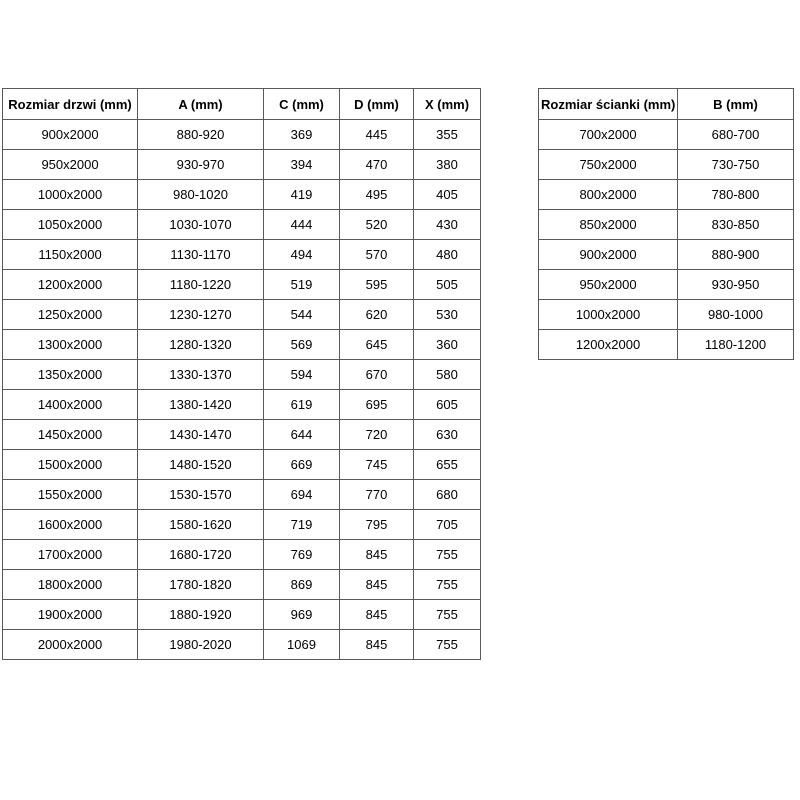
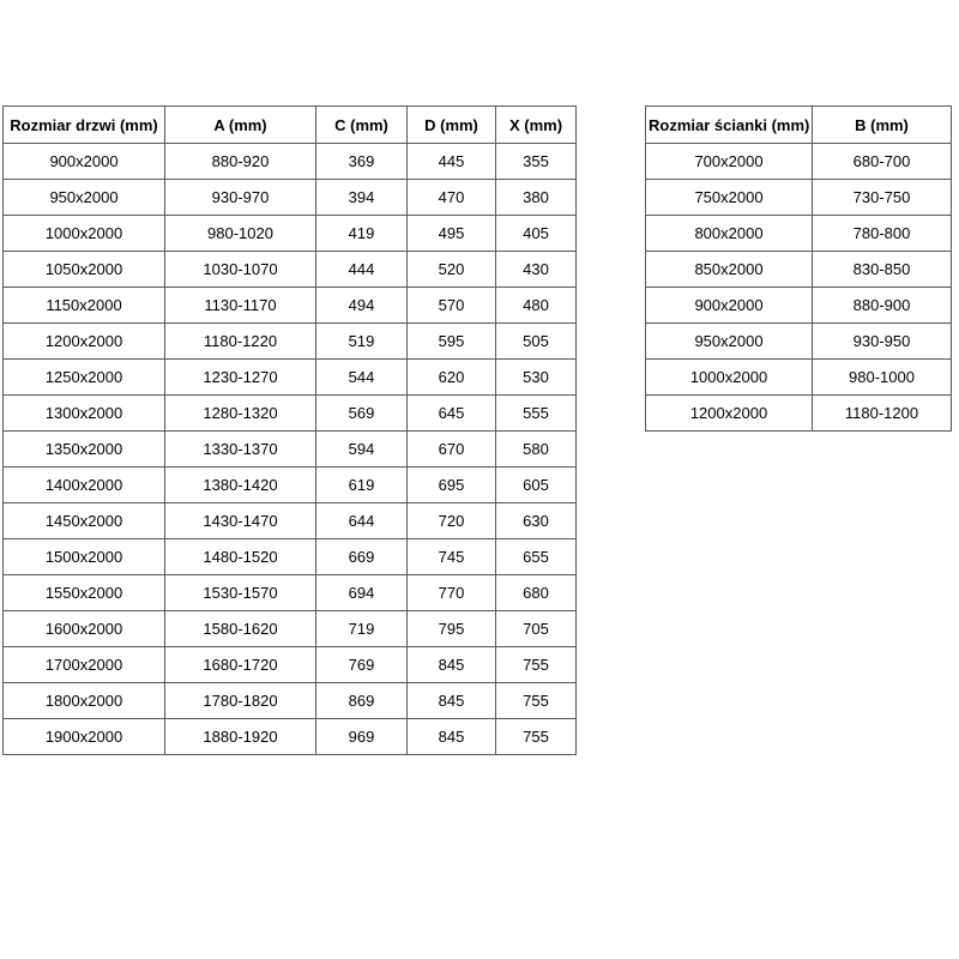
  Rozmiar drzwi (mm)	A (mm)	C (mm)	D (mm)	X (mm)
  900x2000	880-920	369	445	355
  950x2000	930-970	394	470	380
  1000x2000	980-1020	419	495	405
  1050x2000	1030-1070	444	520	430
  1150x2000	1130-1170	494	570	480
  1200x2000	1180-1220	519	595	505
  1250x2000	1230-1270	544	620	530
- 1300x2000	1280-1320	569	645	360
+ 1300x2000	1280-1320	569	645	555
  1350x2000	1330-1370	594	670	580
  1400x2000	1380-1420	619	695	605
  1450x2000	1430-1470	644	720	630
  1500x2000	1480-1520	669	745	655
  1550x2000	1530-1570	694	770	680
  1600x2000	1580-1620	719	795	705
  1700x2000	1680-1720	769	845	755
  1800x2000	1780-1820	869	845	755
  1900x2000	1880-1920	969	845	755
- 2000x2000	1980-2020	1069	845	755
  Rozmiar ścianki (mm)	B (mm)
  700x2000	680-700
  750x2000	730-750
  800x2000	780-800
  850x2000	830-850
  900x2000	880-900
  950x2000	930-950
  1000x2000	980-1000
  1200x2000	1180-1200
